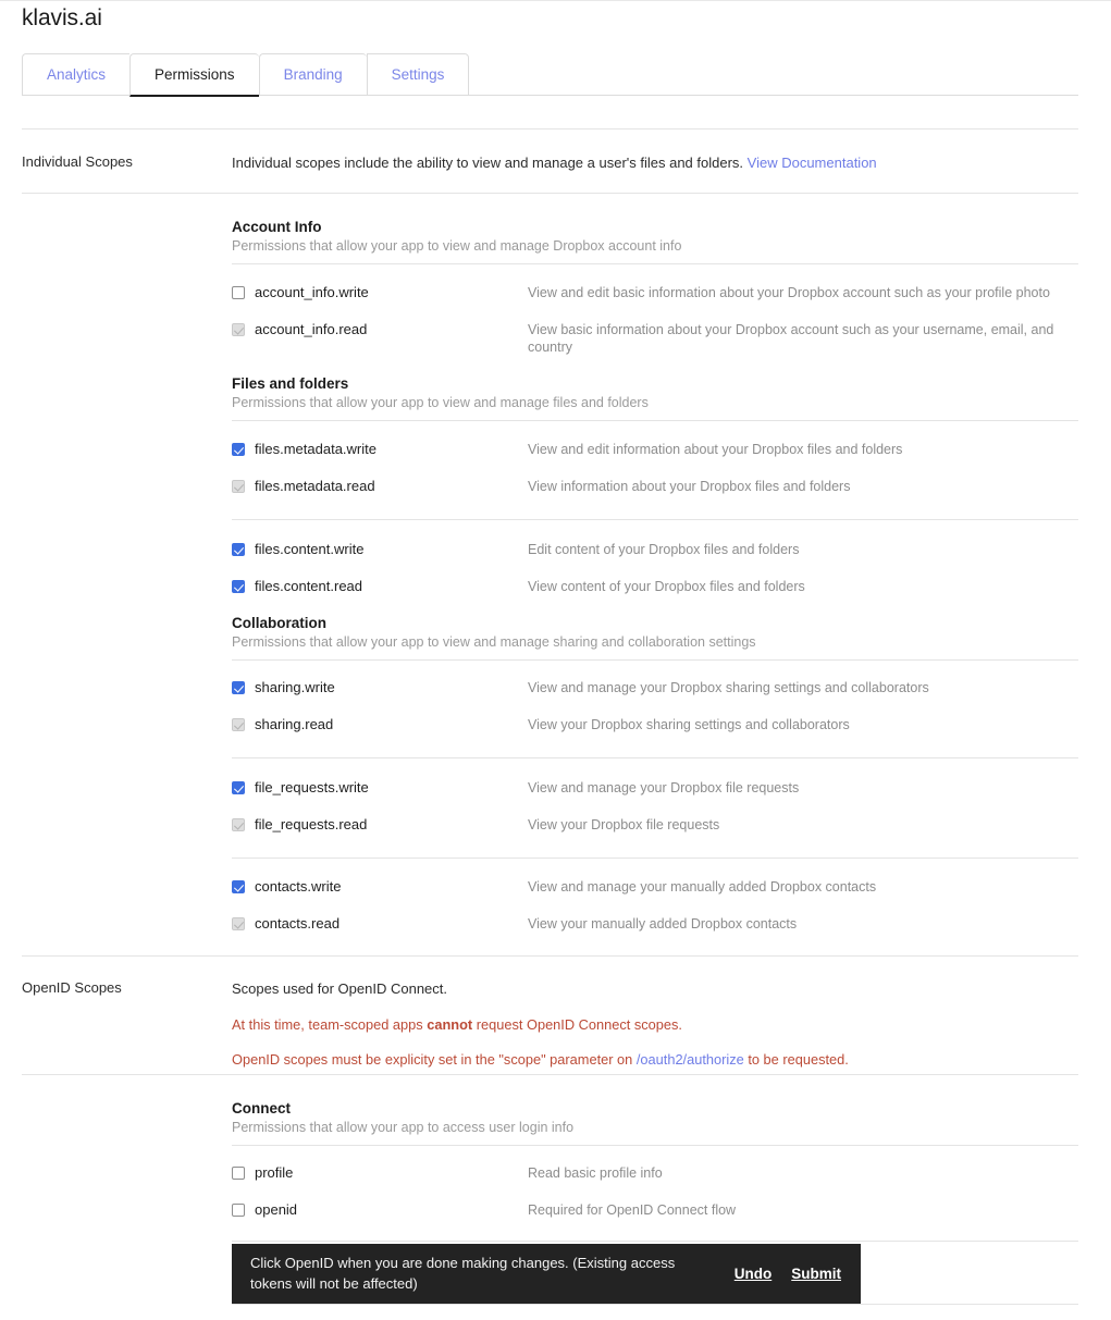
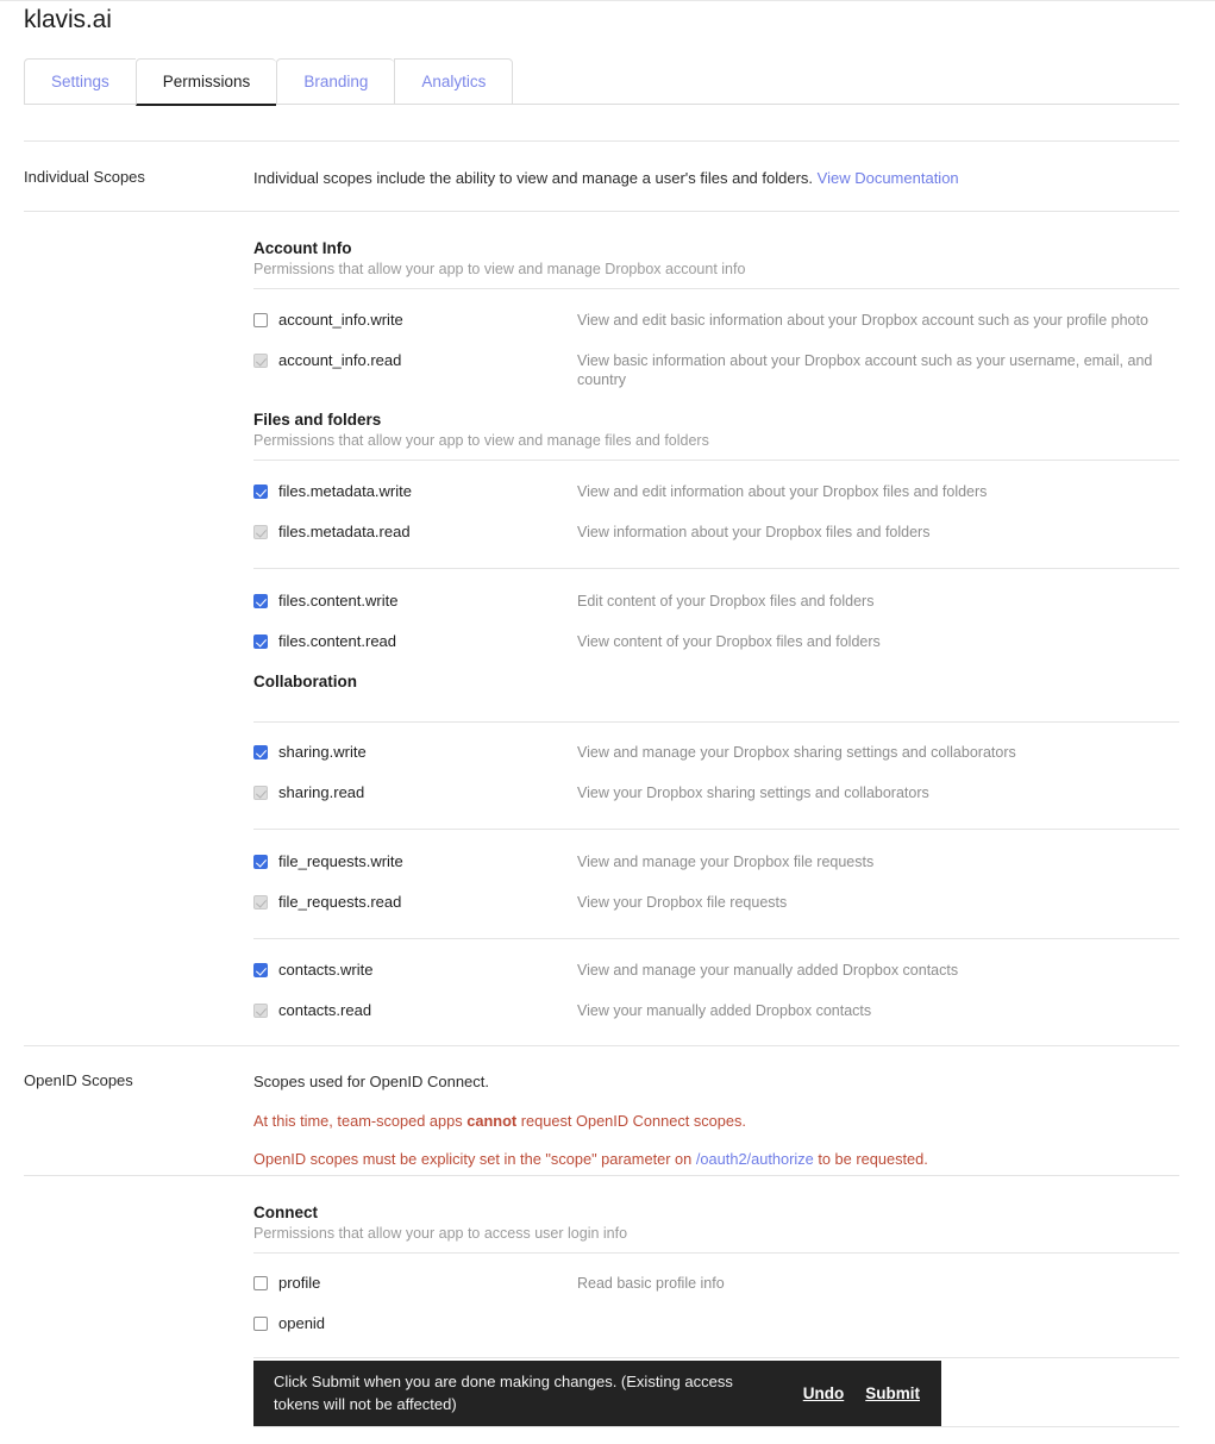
  klavis.ai
- Analytics
+ Settings
  Permissions
  Branding
- Settings
+ Analytics
  Individual Scopes
  Individual scopes include the ability to view and manage a user's files and folders. View Documentation
  Account Info
  Permissions that allow your app to view and manage Dropbox account info
  account_info.write
  View and edit basic information about your Dropbox account such as your profile photo
  account_info.read
  View basic information about your Dropbox account such as your username, email, and country
  Files and folders
  Permissions that allow your app to view and manage files and folders
  files.metadata.write
  View and edit information about your Dropbox files and folders
  files.metadata.read
  View information about your Dropbox files and folders
  files.content.write
  Edit content of your Dropbox files and folders
  files.content.read
  View content of your Dropbox files and folders
  Collaboration
- Permissions that allow your app to view and manage sharing and collaboration settings
  sharing.write
  View and manage your Dropbox sharing settings and collaborators
  sharing.read
  View your Dropbox sharing settings and collaborators
  file_requests.write
  View and manage your Dropbox file requests
  file_requests.read
  View your Dropbox file requests
  contacts.write
  View and manage your manually added Dropbox contacts
  contacts.read
  View your manually added Dropbox contacts
  OpenID Scopes
  Scopes used for OpenID Connect.
  At this time, team-scoped apps cannot request OpenID Connect scopes.
  OpenID scopes must be explicity set in the "scope" parameter on /oauth2/authorize to be requested.
  Connect
  Permissions that allow your app to access user login info
  profile
  Read basic profile info
  openid
- Required for OpenID Connect flow
- Click OpenID when you are done making changes. (Existing access tokens will not be affected)
+ Click Submit when you are done making changes. (Existing access tokens will not be affected)
  Undo
  Submit
